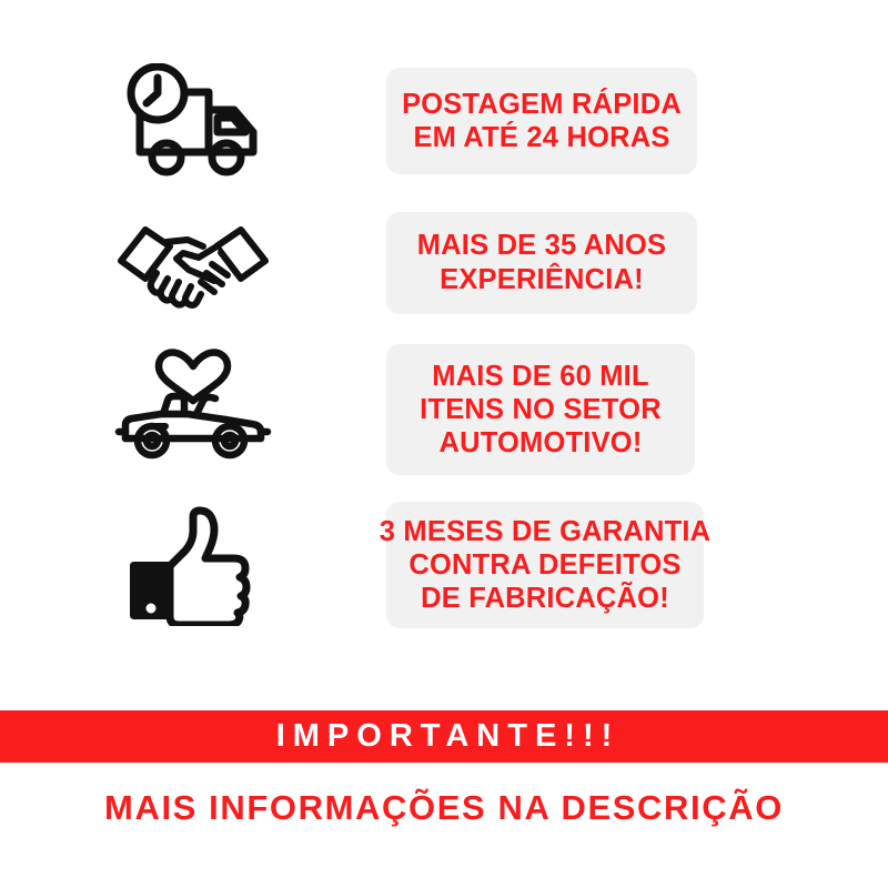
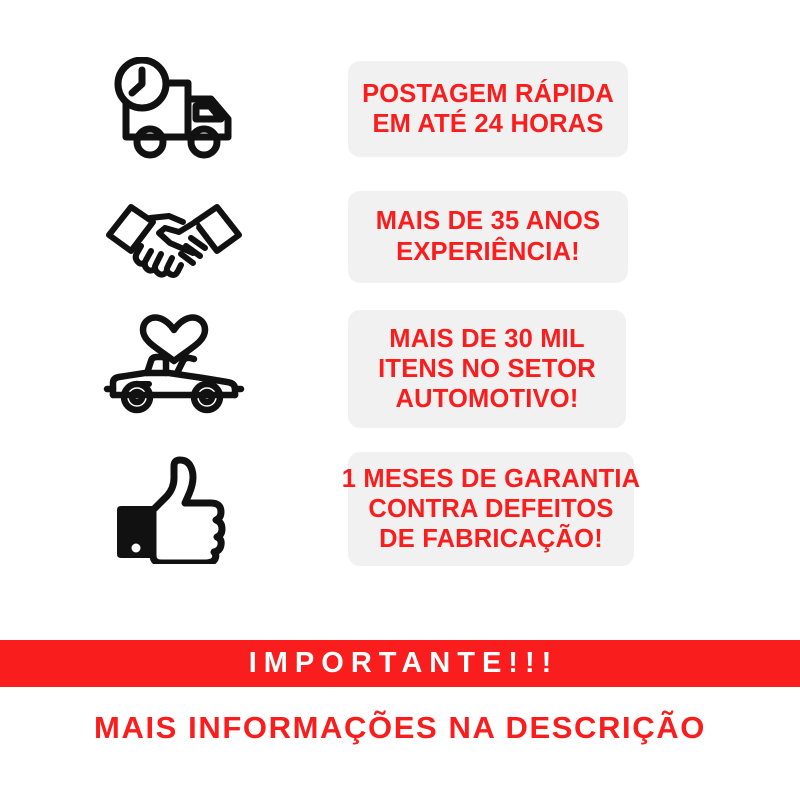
  POSTAGEM RÁPIDA
  EM ATÉ 24 HORAS
  MAIS DE 35 ANOS
  EXPERIÊNCIA!
- MAIS DE 60 MIL
+ MAIS DE 30 MIL
  ITENS NO SETOR
  AUTOMOTIVO!
- 3 MESES DE GARANTIA
+ 1 MESES DE GARANTIA
  CONTRA DEFEITOS
  DE FABRICAÇÃO!
  IMPORTANTE!!!
  MAIS INFORMAÇÕES NA DESCRIÇÃO
